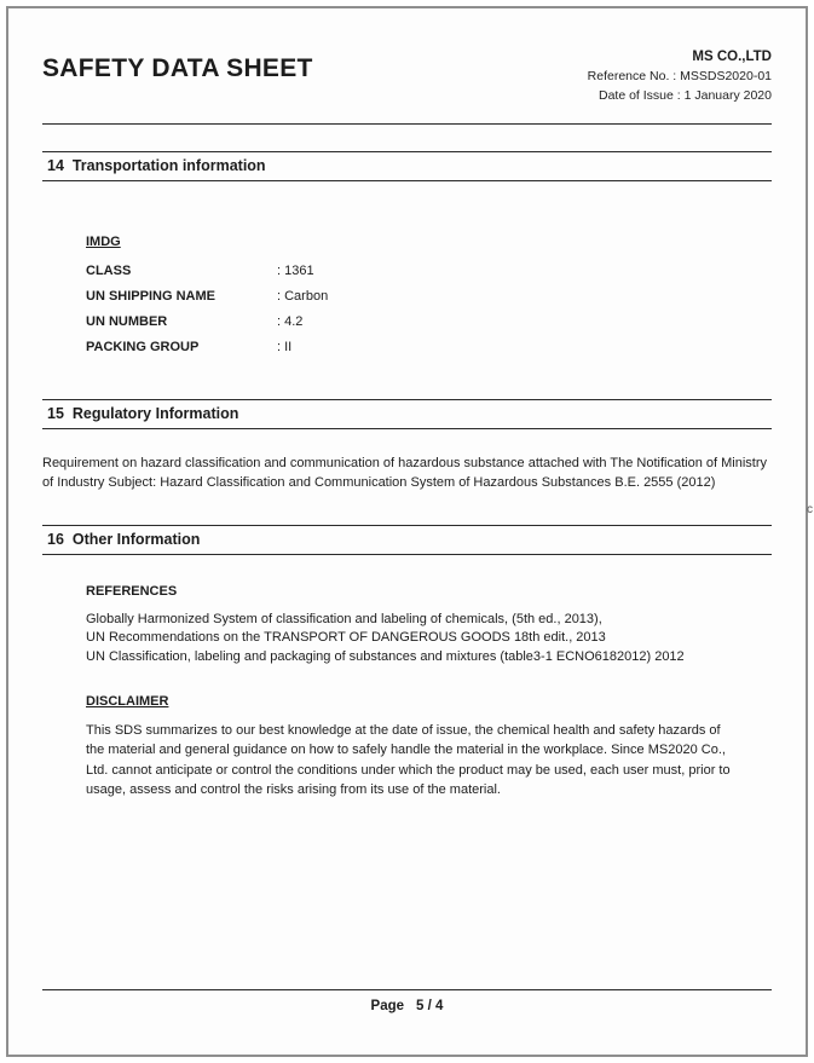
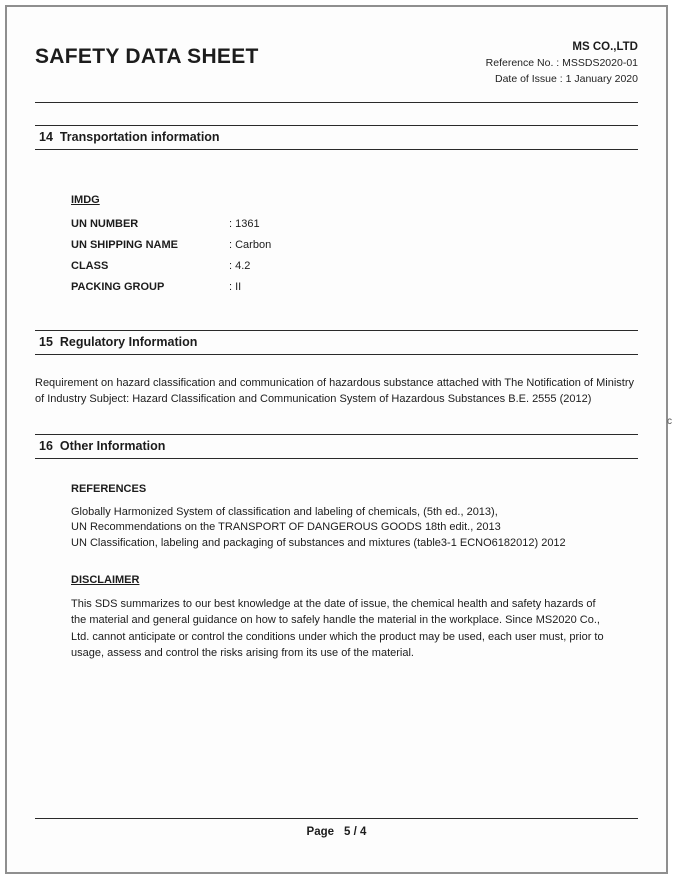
  SAFETY DATA SHEET
  MS CO.,LTD
  Reference No. : MSSDS2020-01
  Date of Issue : 1 January 2020
  14 Transportation information
  IMDG
- CLASS
+ UN NUMBER
  : 1361
  UN SHIPPING NAME
  : Carbon
- UN NUMBER
+ CLASS
  : 4.2
  PACKING GROUP
  : II
  15 Regulatory Information
  Requirement on hazard classification and communication of hazardous substance attached with The Notification of Ministry of Industry Subject: Hazard Classification and Communication System of Hazardous Substances B.E. 2555 (2012)
  16 Other Information
  REFERENCES
  Globally Harmonized System of classification and labeling of chemicals, (5th ed., 2013),
  UN Recommendations on the TRANSPORT OF DANGEROUS GOODS 18th edit., 2013
  UN Classification, labeling and packaging of substances and mixtures (table3-1 ECNO6182012) 2012
  DISCLAIMER
  This SDS summarizes to our best knowledge at the date of issue, the chemical health and safety hazards of the material and general guidance on how to safely handle the material in the workplace. Since MS2020 Co., Ltd. cannot anticipate or control the conditions under which the product may be used, each user must, prior to usage, assess and control the risks arising from its use of the material.
  Page 5 / 4
  c
